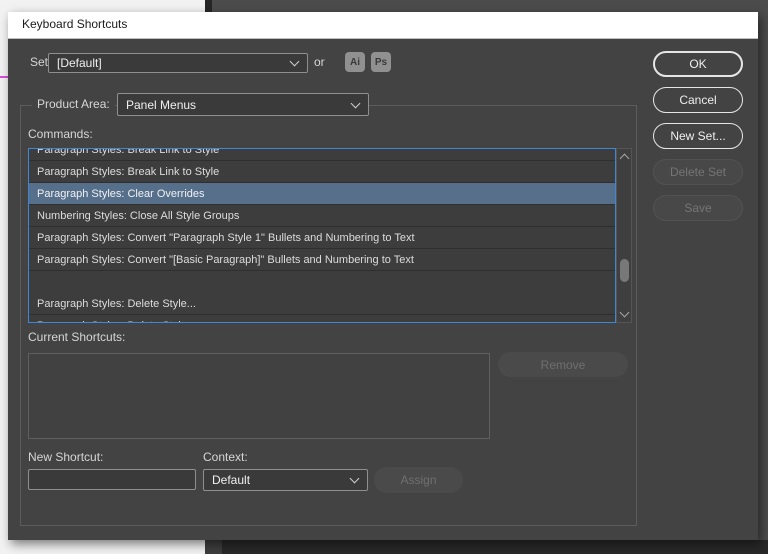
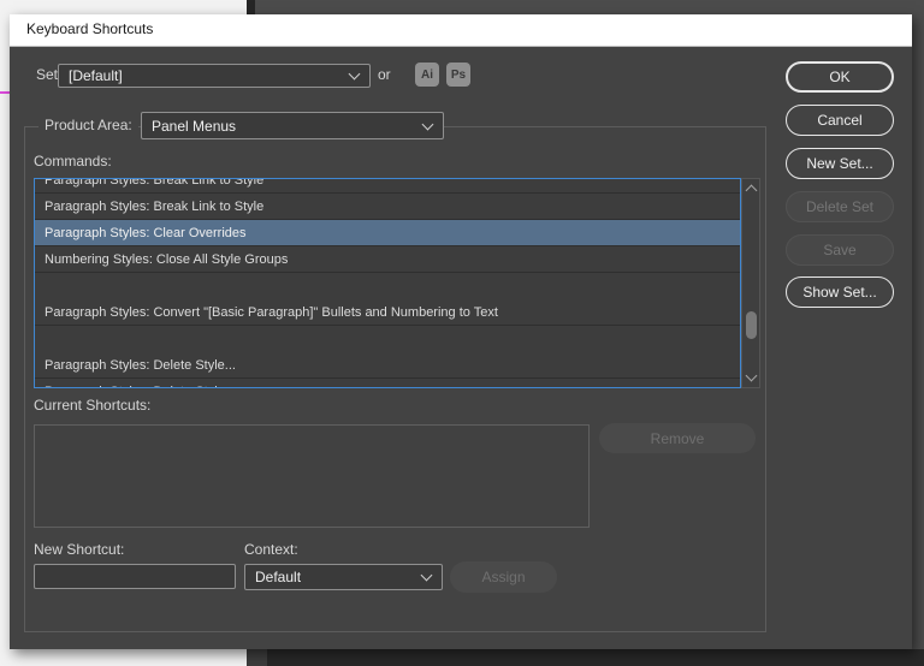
  Keyboard Shortcuts
  Set
  [Default]
  or
  Ai
  Ps
  OK
  Cancel
  New Set...
  Delete Set
  Save
+ Show Set...
  Product Area:
  Panel Menus
  Commands:
  Paragraph Styles: Break Link to Style
  Paragraph Styles: Break Link to Style
  Paragraph Styles: Clear Overrides
  Numbering Styles: Close All Style Groups
- Paragraph Styles: Convert "Paragraph Style 1" Bullets and Numbering to Text
  Paragraph Styles: Convert "[Basic Paragraph]" Bullets and Numbering to Text
  Paragraph Styles: Delete Style...
  Current Shortcuts:
  Remove
  New Shortcut:
  Context:
  Default
  Assign
